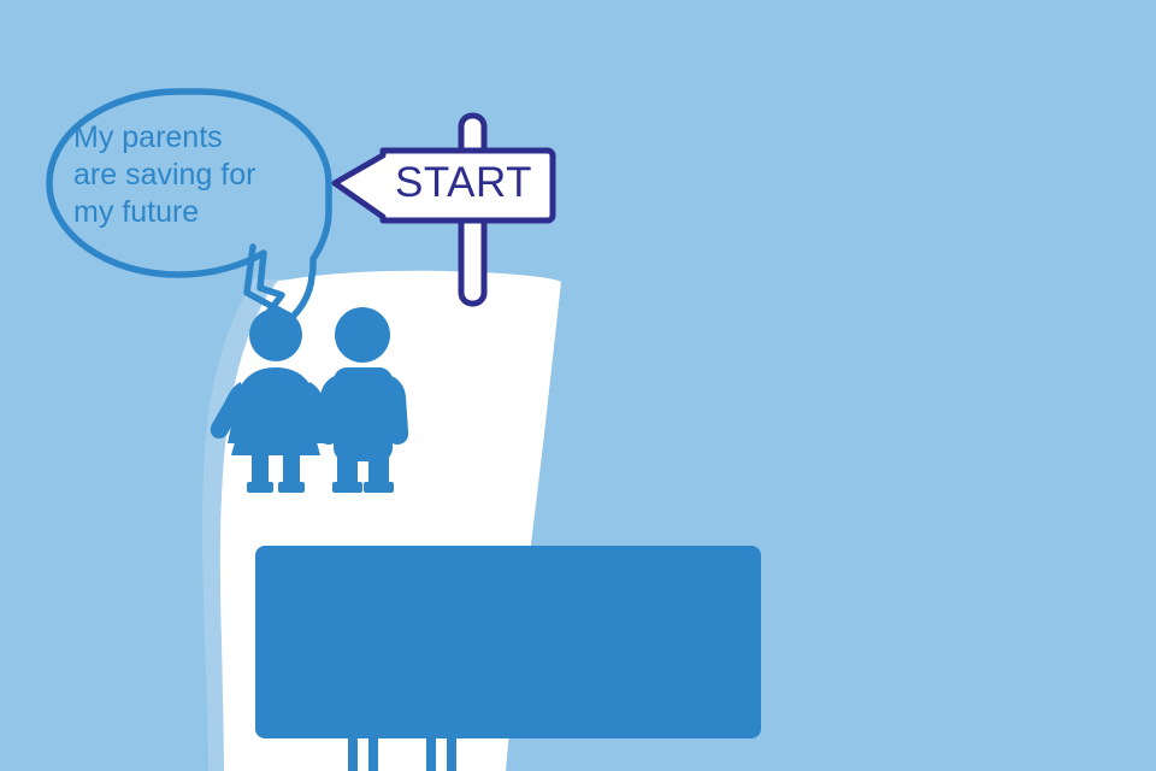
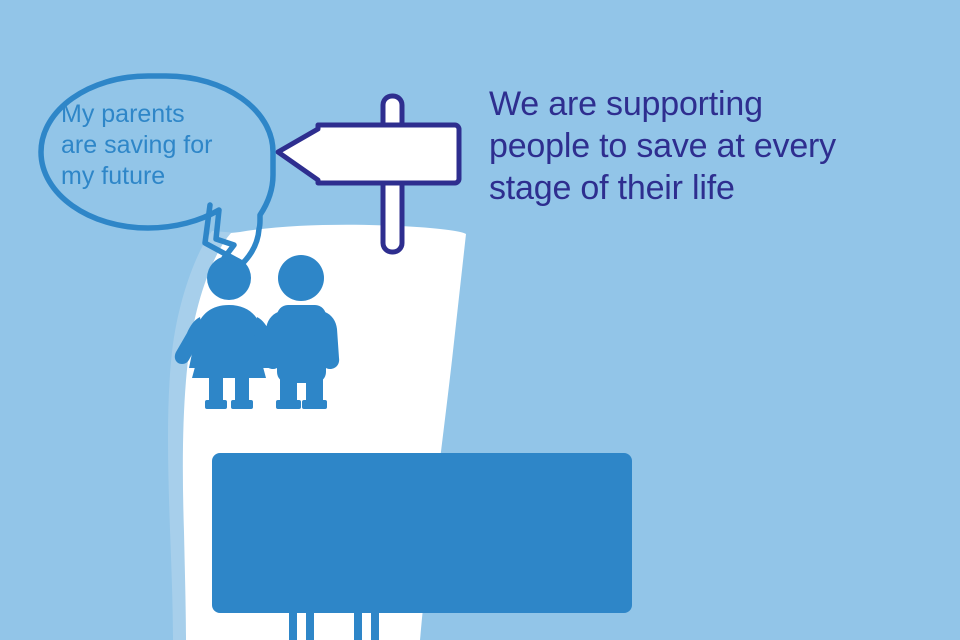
+ We are supporting
+ people to save at every
+ stage of their life
  My parents
  are saving for
  my future
- START
